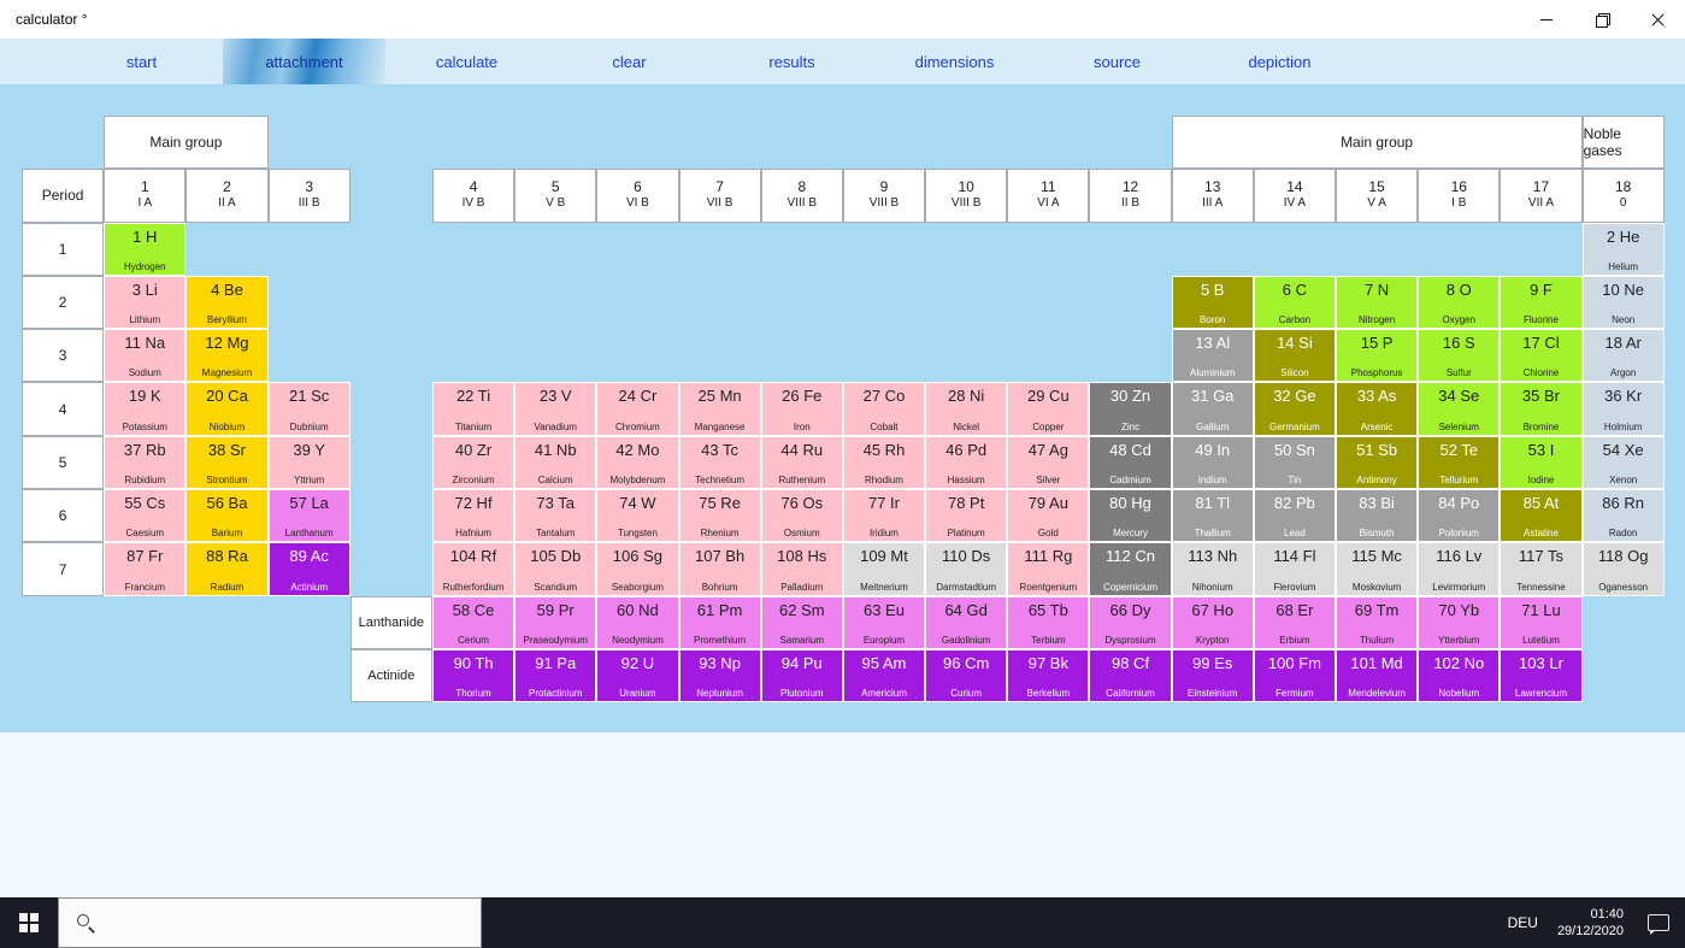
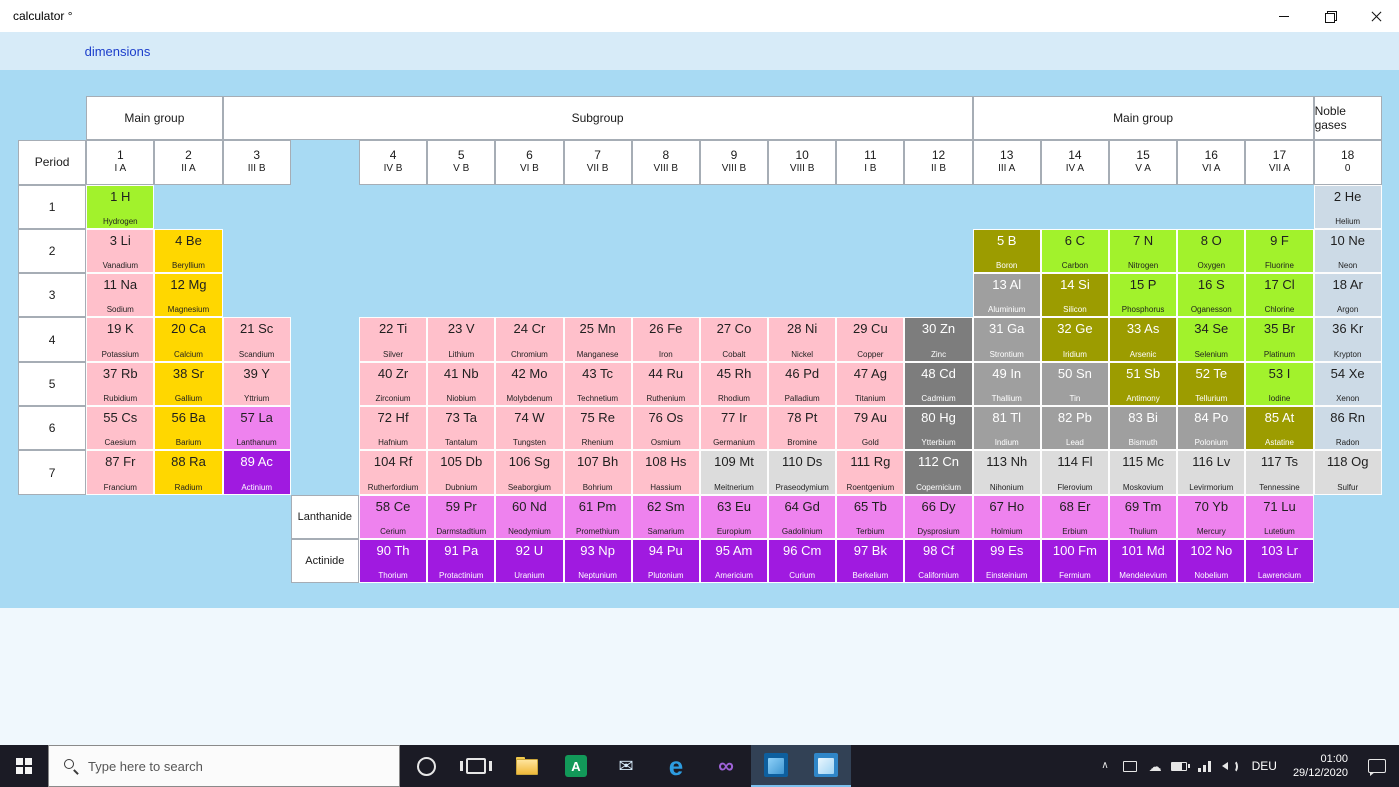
  calculator °
- start
- attachment
- calculate
- clear
- results
  dimensions
- source
- depiction
  Main group
+ Subgroup
  Main group
  Noble gases
  Period
  1
  I A
  2
  II A
  3
  III B
  4
  IV B
  5
  V B
  6
  VI B
  7
  VII B
  8
  VIII B
  9
  VIII B
  10
  VIII B
  11
- VI A
+ I B
  12
  II B
  13
  III A
  14
  IV A
  15
  V A
  16
- I B
+ VI A
  17
  VII A
  18
  0
  1
  2
  3
  4
  5
  6
  7
  Lanthanide
  Actinide
  1 H
  Hydrogen
  2 He
  Helium
  3 Li
- Lithium
+ Vanadium
  4 Be
  Beryllium
  5 B
  Boron
  6 C
  Carbon
  7 N
  Nitrogen
  8 O
  Oxygen
  9 F
  Fluorine
  10 Ne
  Neon
  11 Na
  Sodium
  12 Mg
  Magnesium
  13 Al
  Aluminium
  14 Si
  Silicon
  15 P
  Phosphorus
  16 S
- Sulfur
+ Oganesson
  17 Cl
  Chlorine
  18 Ar
  Argon
  19 K
  Potassium
  20 Ca
- Niobium
+ Calcium
  21 Sc
- Dubnium
+ Scandium
  22 Ti
- Titanium
+ Silver
  23 V
- Vanadium
+ Lithium
  24 Cr
  Chromium
  25 Mn
  Manganese
  26 Fe
  Iron
  27 Co
  Cobalt
  28 Ni
  Nickel
  29 Cu
  Copper
  30 Zn
  Zinc
  31 Ga
- Gallium
+ Strontium
  32 Ge
- Germanium
+ Iridium
  33 As
  Arsenic
  34 Se
  Selenium
  35 Br
- Bromine
+ Platinum
  36 Kr
- Holmium
+ Krypton
  37 Rb
  Rubidium
  38 Sr
- Strontium
+ Gallium
  39 Y
  Yttrium
  40 Zr
  Zirconium
  41 Nb
- Calcium
+ Niobium
  42 Mo
  Molybdenum
  43 Tc
  Technetium
  44 Ru
  Ruthenium
  45 Rh
  Rhodium
  46 Pd
- Hassium
+ Palladium
  47 Ag
- Silver
+ Titanium
  48 Cd
  Cadmium
  49 In
- Indium
+ Thallium
  50 Sn
  Tin
  51 Sb
  Antimony
  52 Te
  Tellurium
  53 I
  Iodine
  54 Xe
  Xenon
  55 Cs
  Caesium
  56 Ba
  Barium
  57 La
  Lanthanum
  72 Hf
  Hafnium
  73 Ta
  Tantalum
  74 W
  Tungsten
  75 Re
  Rhenium
  76 Os
  Osmium
  77 Ir
- Iridium
+ Germanium
  78 Pt
- Platinum
+ Bromine
  79 Au
  Gold
  80 Hg
- Mercury
+ Ytterbium
  81 Tl
- Thallium
+ Indium
  82 Pb
  Lead
  83 Bi
  Bismuth
  84 Po
  Polonium
  85 At
  Astatine
  86 Rn
  Radon
  87 Fr
  Francium
  88 Ra
  Radium
  89 Ac
  Actinium
  104 Rf
  Rutherfordium
  105 Db
- Scandium
+ Dubnium
  106 Sg
  Seaborgium
  107 Bh
  Bohrium
  108 Hs
- Palladium
+ Hassium
  109 Mt
  Meitnerium
  110 Ds
- Darmstadtium
+ Praseodymium
  111 Rg
  Roentgenium
  112 Cn
  Copernicium
  113 Nh
  Nihonium
  114 Fl
  Flerovium
  115 Mc
  Moskovium
  116 Lv
  Levirmorium
  117 Ts
  Tennessine
  118 Og
- Oganesson
+ Sulfur
  58 Ce
  Cerium
  59 Pr
- Praseodymium
+ Darmstadtium
  60 Nd
  Neodymium
  61 Pm
  Promethium
  62 Sm
  Samarium
  63 Eu
  Europium
  64 Gd
  Gadolinium
  65 Tb
  Terbium
  66 Dy
  Dysprosium
  67 Ho
- Krypton
+ Holmium
  68 Er
  Erbium
  69 Tm
  Thulium
  70 Yb
- Ytterbium
+ Mercury
  71 Lu
  Lutetium
  90 Th
  Thorium
  91 Pa
  Protactinium
  92 U
  Uranium
  93 Np
  Neptunium
  94 Pu
  Plutonium
  95 Am
  Americium
  96 Cm
  Curium
  97 Bk
  Berkelium
  98 Cf
  Californium
  99 Es
  Einsteinium
  100 Fm
  Fermium
  101 Md
  Mendelevium
  102 No
  Nobelium
  103 Lr
  Lawrencium
+ Type here to search
+ A
+ ✉
+ e
+ ∞
+ ∧
+ ☁
  DEU
- 01:40
+ 01:00
  29/12/2020
